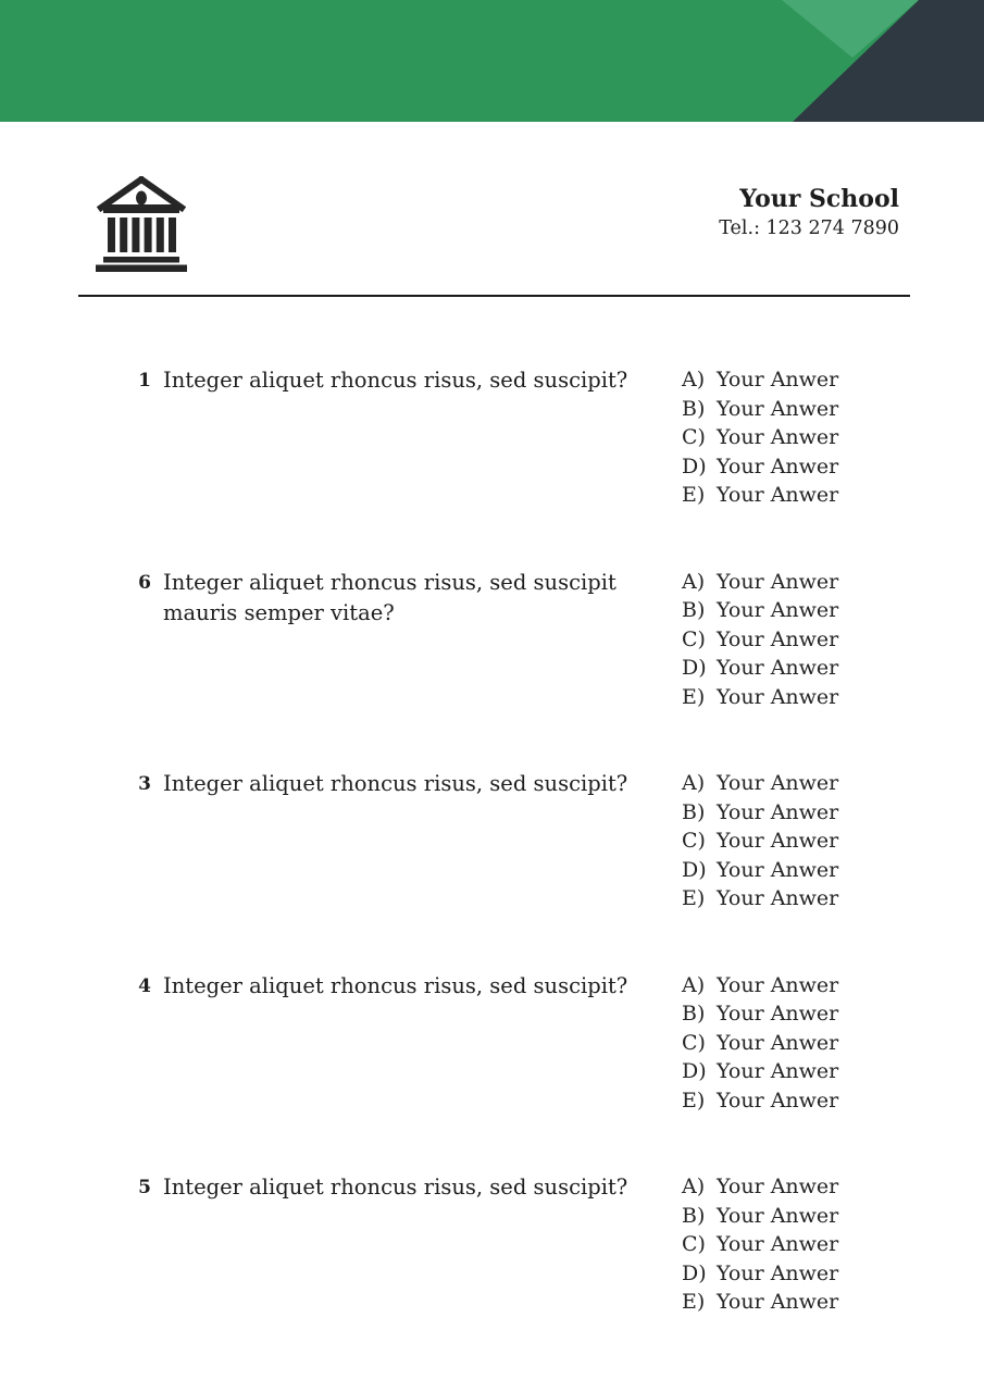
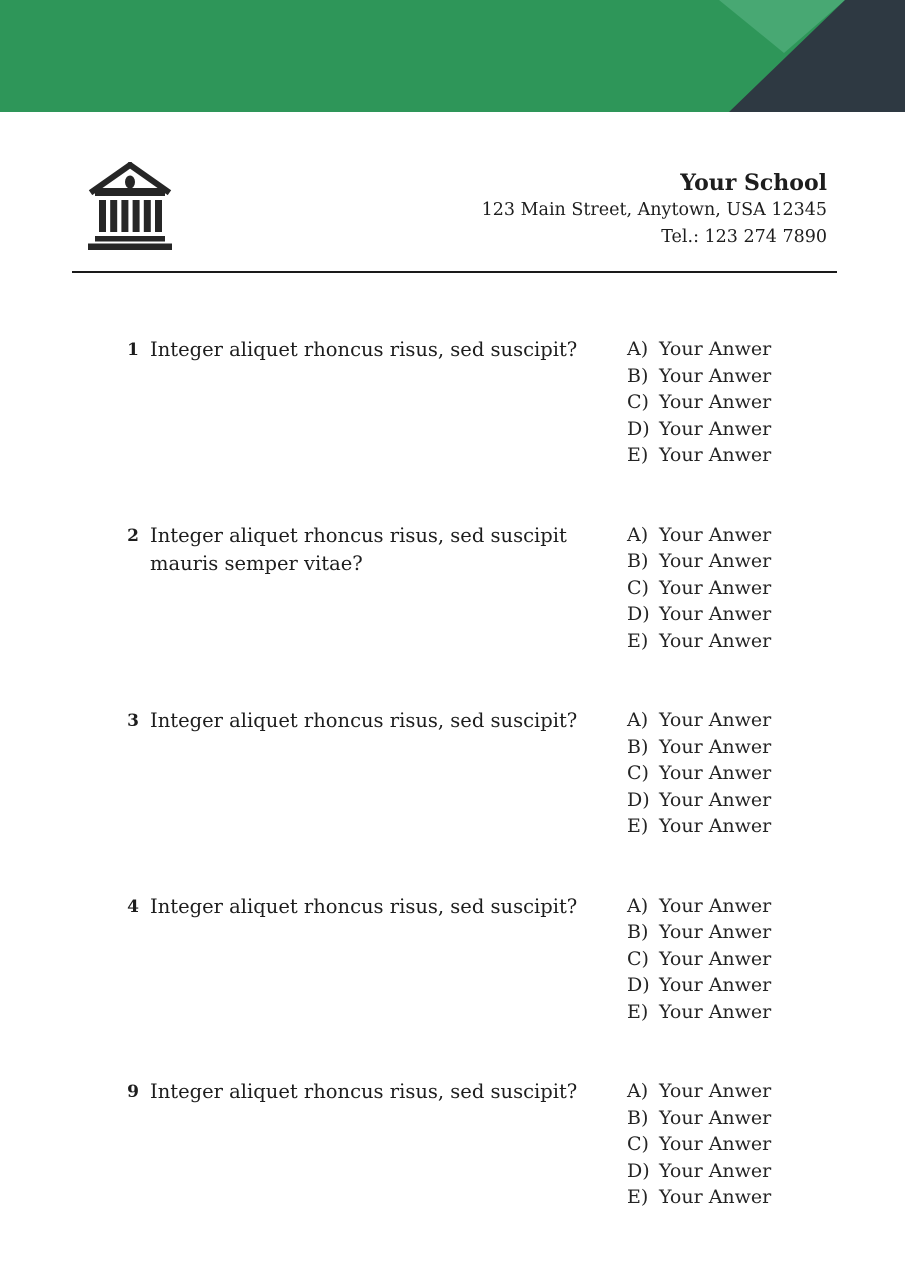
  Your School
+ 123 Main Street, Anytown, USA 12345
  Tel.: 123 274 7890
  1
  Integer aliquet rhoncus risus, sed suscipit?
  A) Your Anwer
  B) Your Anwer
  C) Your Anwer
  D) Your Anwer
  E) Your Anwer
- 6
+ 2
  Integer aliquet rhoncus risus, sed suscipit mauris semper vitae?
  A) Your Anwer
  B) Your Anwer
  C) Your Anwer
  D) Your Anwer
  E) Your Anwer
  3
  Integer aliquet rhoncus risus, sed suscipit?
  A) Your Anwer
  B) Your Anwer
  C) Your Anwer
  D) Your Anwer
  E) Your Anwer
  4
  Integer aliquet rhoncus risus, sed suscipit?
  A) Your Anwer
  B) Your Anwer
  C) Your Anwer
  D) Your Anwer
  E) Your Anwer
- 5
+ 9
  Integer aliquet rhoncus risus, sed suscipit?
  A) Your Anwer
  B) Your Anwer
  C) Your Anwer
  D) Your Anwer
  E) Your Anwer
